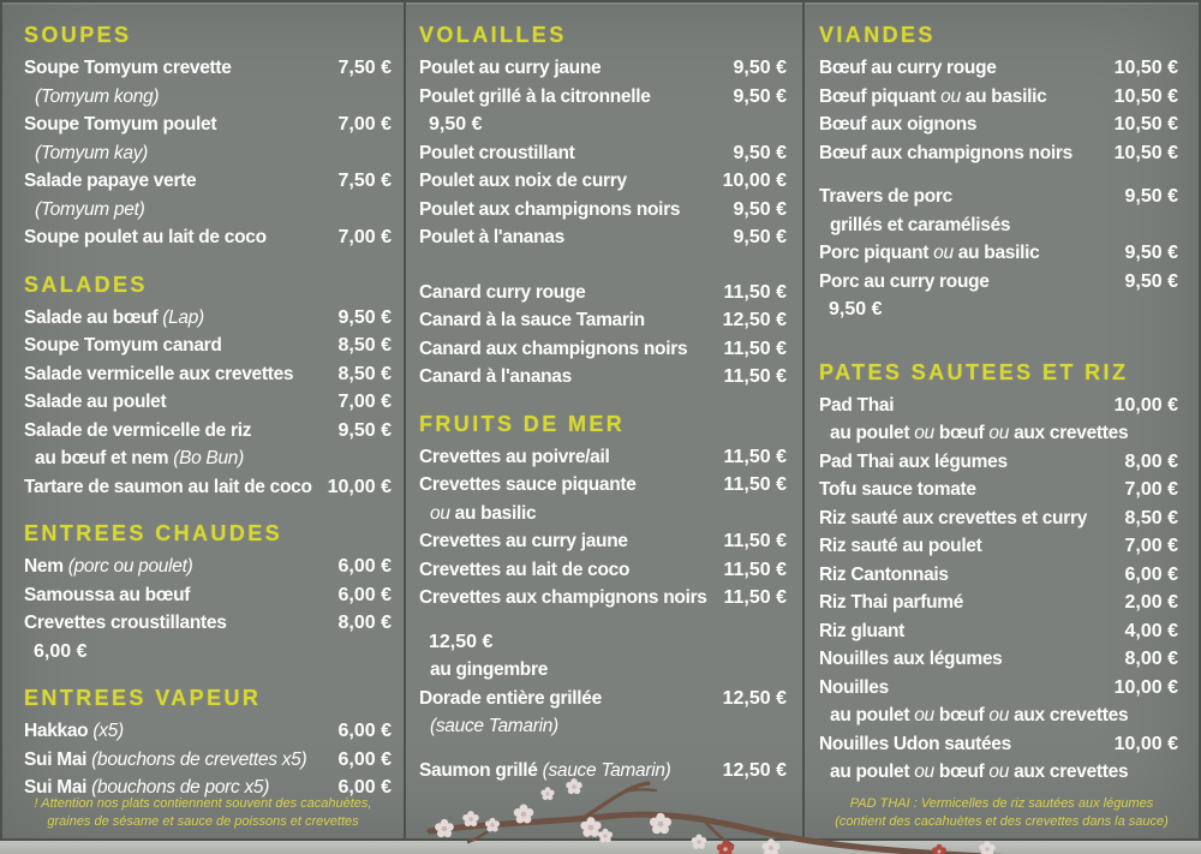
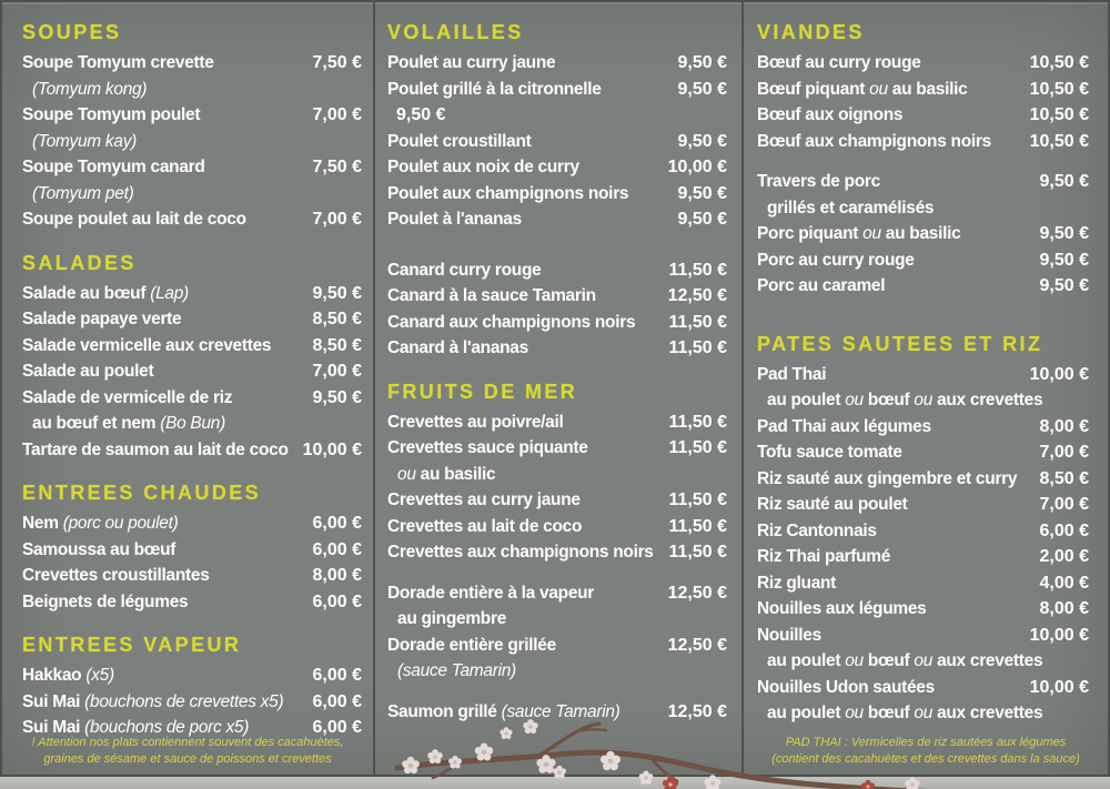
  SOUPES
  Soupe Tomyum crevette
  7,50 €
  (Tomyum kong)
  Soupe Tomyum poulet
  7,00 €
  (Tomyum kay)
- Salade papaye verte
+ Soupe Tomyum canard
  7,50 €
  (Tomyum pet)
  Soupe poulet au lait de coco
  7,00 €
  SALADES
  Salade au bœuf (Lap)
  9,50 €
- Soupe Tomyum canard
+ Salade papaye verte
  8,50 €
  Salade vermicelle aux crevettes
  8,50 €
  Salade au poulet
  7,00 €
  Salade de vermicelle de riz
  9,50 €
  au bœuf et nem (Bo Bun)
  Tartare de saumon au lait de coco
  10,00 €
  ENTREES CHAUDES
  Nem (porc ou poulet)
  6,00 €
  Samoussa au bœuf
  6,00 €
  Crevettes croustillantes
  8,00 €
+ Beignets de légumes
  6,00 €
  ENTREES VAPEUR
  Hakkao (x5)
  6,00 €
  Sui Mai (bouchons de crevettes x5)
  6,00 €
  Sui Mai (bouchons de porc x5)
  6,00 €
  ! Attention nos plats contiennent souvent des cacahuètes,
  graines de sésame et sauce de poissons et crevettes
  VOLAILLES
  Poulet au curry jaune
  9,50 €
  Poulet grillé à la citronnelle
  9,50 €
  9,50 €
  Poulet croustillant
  9,50 €
  Poulet aux noix de curry
  10,00 €
  Poulet aux champignons noirs
  9,50 €
  Poulet à l'ananas
  9,50 €
  Canard curry rouge
  11,50 €
  Canard à la sauce Tamarin
  12,50 €
  Canard aux champignons noirs
  11,50 €
  Canard à l'ananas
  11,50 €
  FRUITS DE MER
  Crevettes au poivre/ail
  11,50 €
  Crevettes sauce piquante
  11,50 €
  ou au basilic
  Crevettes au curry jaune
  11,50 €
  Crevettes au lait de coco
  11,50 €
  Crevettes aux champignons noirs
  11,50 €
+ Dorade entière à la vapeur
  12,50 €
  au gingembre
  Dorade entière grillée
  12,50 €
  (sauce Tamarin)
  Saumon grillé (sauce Tamarin)
  12,50 €
  VIANDES
  Bœuf au curry rouge
  10,50 €
  Bœuf piquant ou au basilic
  10,50 €
  Bœuf aux oignons
  10,50 €
  Bœuf aux champignons noirs
  10,50 €
  Travers de porc
  9,50 €
  grillés et caramélisés
  Porc piquant ou au basilic
  9,50 €
  Porc au curry rouge
  9,50 €
+ Porc au caramel
  9,50 €
  PATES SAUTEES ET RIZ
  Pad Thai
  10,00 €
  au poulet ou bœuf ou aux crevettes
  Pad Thai aux légumes
  8,00 €
  Tofu sauce tomate
  7,00 €
- Riz sauté aux crevettes et curry
+ Riz sauté aux gingembre et curry
  8,50 €
  Riz sauté au poulet
  7,00 €
  Riz Cantonnais
  6,00 €
  Riz Thai parfumé
  2,00 €
  Riz gluant
  4,00 €
  Nouilles aux légumes
  8,00 €
  Nouilles
  10,00 €
  au poulet ou bœuf ou aux crevettes
  Nouilles Udon sautées
  10,00 €
  au poulet ou bœuf ou aux crevettes
  PAD THAI : Vermicelles de riz sautées aux légumes
  (contient des cacahuètes et des crevettes dans la sauce)
